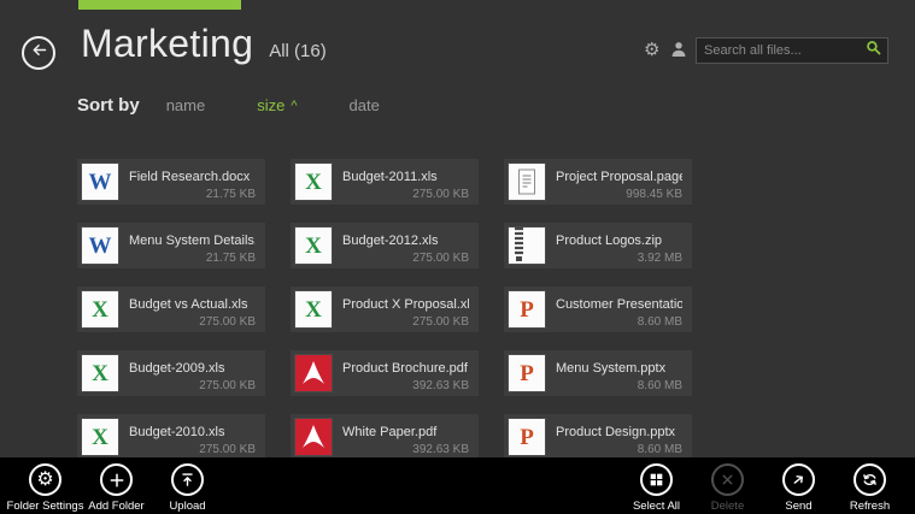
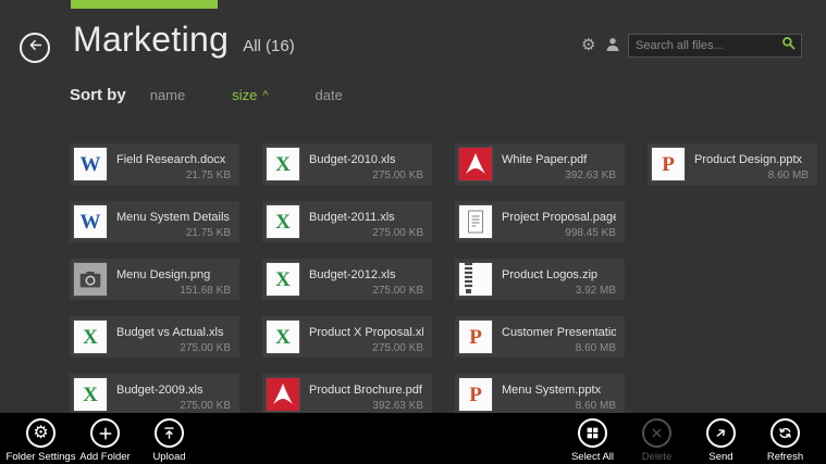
  Marketing
  All (16)
  ⚙
  Search all files...
  Sort by
  name
  size ^
  date
  W
  Field Research.docx
  21.75 KB
  W
  Menu System Details
  21.75 KB
+ Menu Design.png
+ 151.68 KB
  X
  Budget vs Actual.xls
  275.00 KB
  X
  Budget-2009.xls
  275.00 KB
  X
  Budget-2010.xls
  275.00 KB
  X
  Budget-2011.xls
  275.00 KB
  X
  Budget-2012.xls
  275.00 KB
  X
  Product X Proposal.xl
  275.00 KB
  Product Brochure.pdf
  392.63 KB
  White Paper.pdf
  392.63 KB
  Project Proposal.pag
  998.45 KB
  Product Logos.zip
  3.92 MB
  P
  Customer Presentatio
  8.60 MB
  P
  Menu System.pptx
  8.60 MB
  P
  Product Design.pptx
  8.60 MB
  ⚙
  Folder Settings
  Add Folder
  Upload
  Select All
  Delete
  Send
  Refresh
